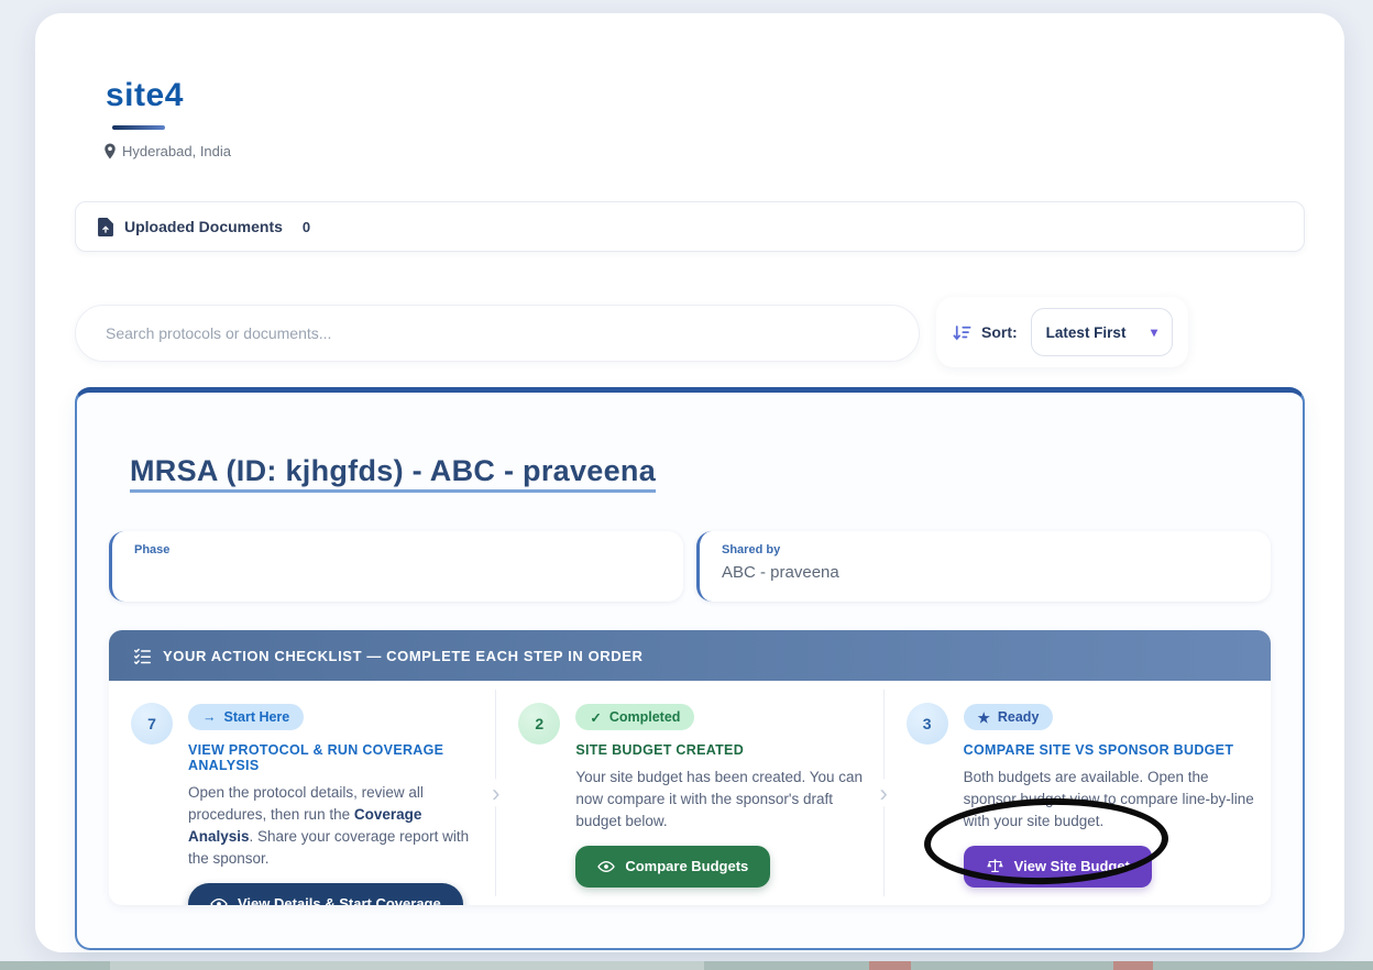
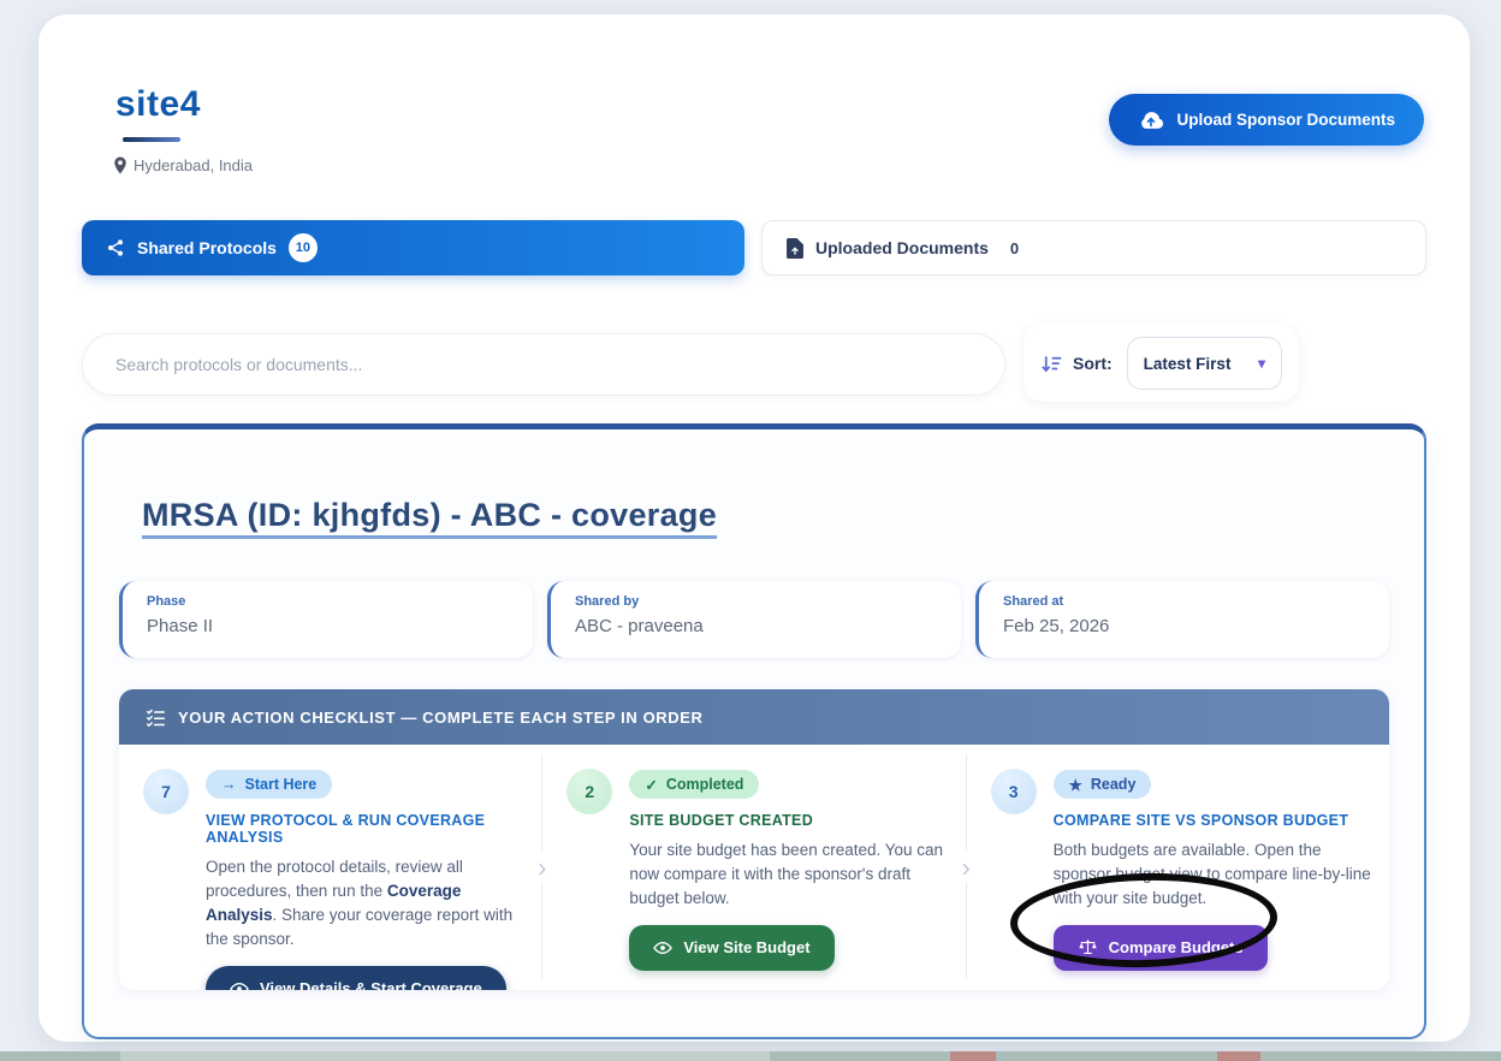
  site4
  Hyderabad, India
+ Upload Sponsor Documents
+ Shared Protocols
+ 10
  Uploaded Documents
  0
  Search protocols or documents...
  Sort:
  Latest First
  ▾
- MRSA (ID: kjhgfds) - ABC - praveena
+ MRSA (ID: kjhgfds) - ABC - coverage
  Phase
+ Phase II
  Shared by
  ABC - praveena
+ Shared at
+ Feb 25, 2026
  YOUR ACTION CHECKLIST — COMPLETE EACH STEP IN ORDER
  7
  →
  Start Here
  VIEW PROTOCOL & RUN COVERAGE ANALYSIS
  Open the protocol details, review all procedures, then run the Coverage Analysis. Share your coverage report with the sponsor.
  View Details & Start Coverage
  ›
  2
  ✓
  Completed
  SITE BUDGET CREATED
  Your site budget has been created. You can now compare it with the sponsor's draft budget below.
- Compare Budgets
+ View Site Budget
  ›
  3
  ★
  Ready
  COMPARE SITE VS SPONSOR BUDGET
  Both budgets are available. Open the sponsor budget view to compare line-by-line with your site budget.
- View Site Budget
+ Compare Budgets
